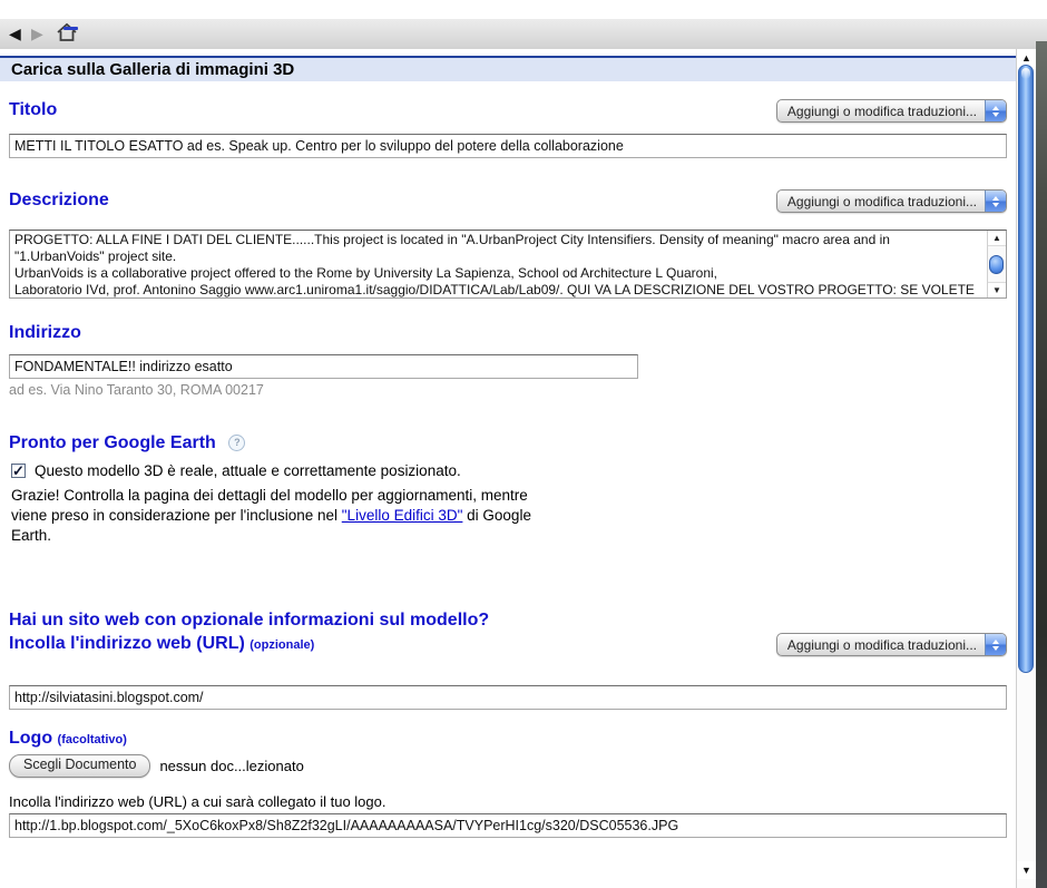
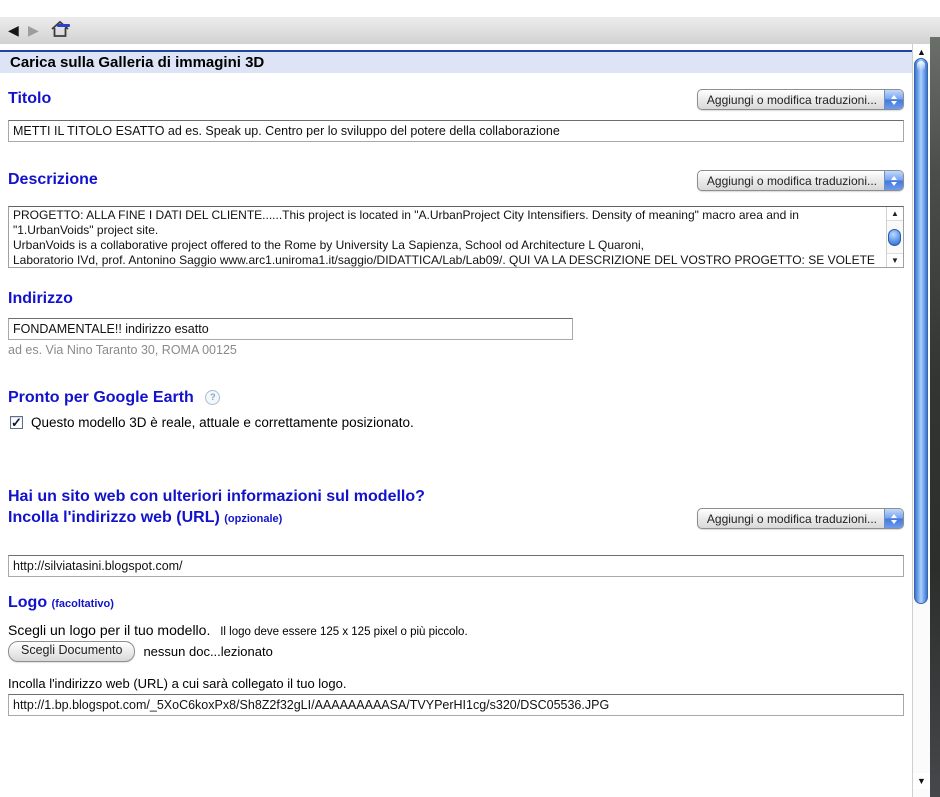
  ◀
  ▶
  Carica sulla Galleria di immagini 3D
  Titolo
  Aggiungi o modifica traduzioni...
  METTI IL TITOLO ESATTO ad es. Speak up. Centro per lo sviluppo del potere della collaborazione
  Descrizione
  Aggiungi o modifica traduzioni...
  PROGETTO: ALLA FINE I DATI DEL CLIENTE......This project is located in "A.UrbanProject City Intensifiers. Density of meaning" macro area and in
  "1.UrbanVoids" project site.
  UrbanVoids is a collaborative project offered to the Rome by University La Sapienza, School od Architecture L Quaroni,
  Laboratorio IVd, prof. Antonino Saggio www.arc1.uniroma1.it/saggio/DIDATTICA/Lab/Lab09/. QUI VA LA DESCRIZIONE DEL VOSTRO PROGETTO: SE VOLETE
  ▲
  ▼
  Indirizzo
  FONDAMENTALE!! indirizzo esatto
- ad es. Via Nino Taranto 30, ROMA 00217
+ ad es. Via Nino Taranto 30, ROMA 00125
  Pronto per Google Earth ?
  Questo modello 3D è reale, attuale e correttamente posizionato.
- Grazie! Controlla la pagina dei dettagli del modello per aggiornamenti, mentre viene preso in considerazione per l'inclusione nel "Livello Edifici 3D" di Google Earth.
- Hai un sito web con opzionale informazioni sul modello?
+ Hai un sito web con ulteriori informazioni sul modello?
  Incolla l'indirizzo web (URL) (opzionale)
  Aggiungi o modifica traduzioni...
  http://silviatasini.blogspot.com/
  Logo (facoltativo)
+ Scegli un logo per il tuo modello. Il logo deve essere 125 x 125 pixel o più piccolo.
  Scegli Documento
  nessun doc...lezionato
  Incolla l'indirizzo web (URL) a cui sarà collegato il tuo logo.
  http://1.bp.blogspot.com/_5XoC6koxPx8/Sh8Z2f32gLI/AAAAAAAAASA/TVYPerHI1cg/s320/DSC05536.JPG
  ▲
  ▼
